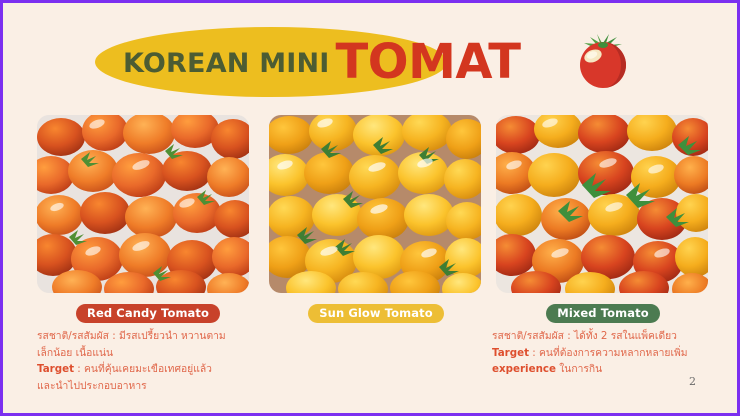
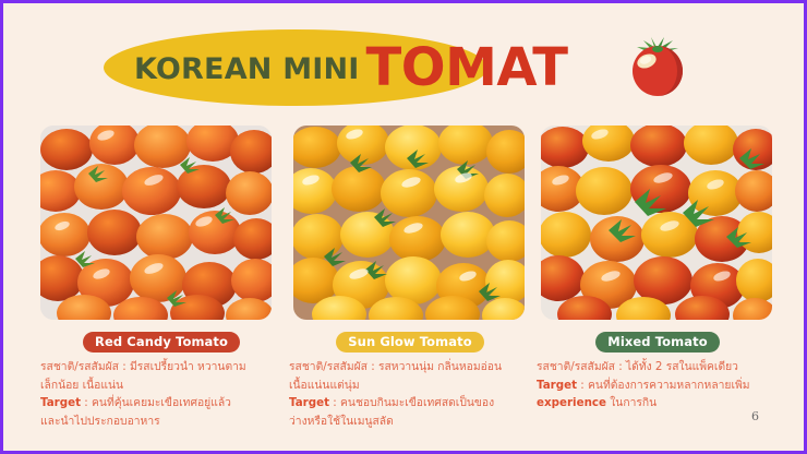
  KOREAN MINI
  TOMAT
  Red Candy Tomato
  รสชาติ/รสสัมผัส : มีรสเปรี้ยวนำ หวานตาม
  เล็กน้อย เนื้อแน่น
  Target : คนที่คุ้นเคยมะเขือเทศอยู่แล้ว
  และนำไปประกอบอาหาร
  Sun Glow Tomato
+ รสชาติ/รสสัมผัส : รสหวานนุ่ม กลิ่นหอมอ่อน
+ เนื้อแน่นแต่นุ่ม
+ Target : คนชอบกินมะเขือเทศสดเป็นของ
+ ว่างหรือใช้ในเมนูสลัด
  Mixed Tomato
  รสชาติ/รสสัมผัส : ได้ทั้ง 2 รสในแพ็คเดียว
  Target : คนที่ต้องการความหลากหลายเพิ่ม
  experience ในการกิน
- 2
+ 6
